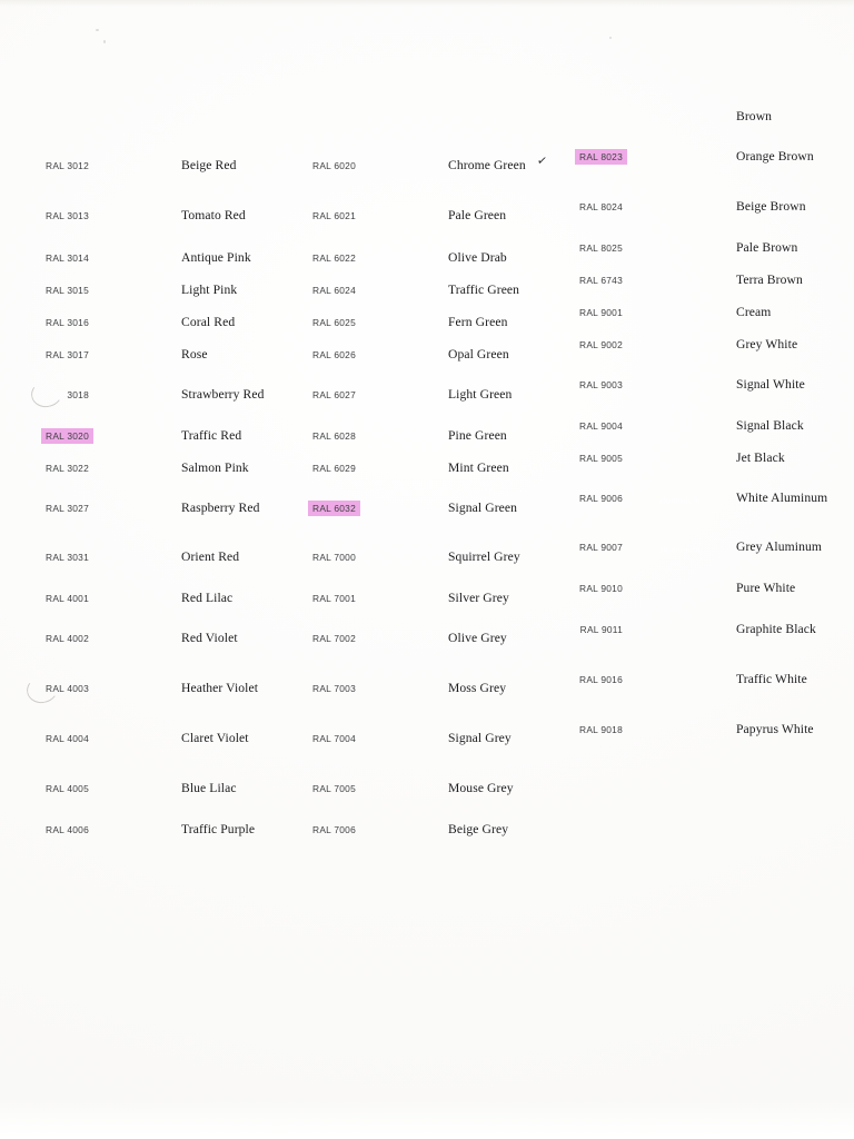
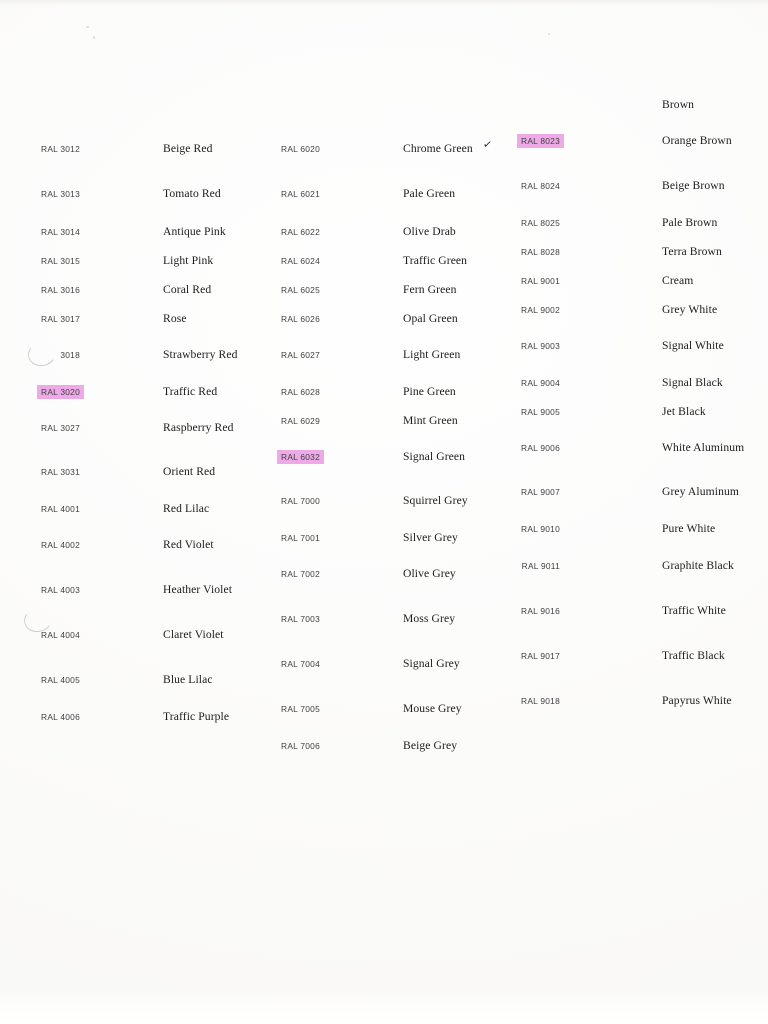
  RAL 3012
  Beige Red
  RAL 3013
  Tomato Red
  RAL 3014
  Antique Pink
  RAL 3015
  Light Pink
  RAL 3016
  Coral Red
  RAL 3017
  Rose
  3018
  Strawberry Red
  RAL 3020
  Traffic Red
- RAL 3022
- Salmon Pink
  RAL 3027
  Raspberry Red
  RAL 3031
  Orient Red
  RAL 4001
  Red Lilac
  RAL 4002
  Red Violet
  RAL 4003
  Heather Violet
  RAL 4004
  Claret Violet
  RAL 4005
  Blue Lilac
  RAL 4006
  Traffic Purple
  RAL 6020
  Chrome Green
  RAL 6021
  Pale Green
  RAL 6022
  Olive Drab
  RAL 6024
  Traffic Green
  RAL 6025
  Fern Green
  RAL 6026
  Opal Green
  RAL 6027
  Light Green
  RAL 6028
  Pine Green
  RAL 6029
  Mint Green
  RAL 6032
  Signal Green
  RAL 7000
  Squirrel Grey
  RAL 7001
  Silver Grey
  RAL 7002
  Olive Grey
  RAL 7003
  Moss Grey
  RAL 7004
  Signal Grey
  RAL 7005
  Mouse Grey
  RAL 7006
  Beige Grey
  Brown
  RAL 8023
  Orange Brown
  RAL 8024
  Beige Brown
  RAL 8025
  Pale Brown
- RAL 6743
+ RAL 8028
  Terra Brown
  RAL 9001
  Cream
  RAL 9002
  Grey White
  RAL 9003
  Signal White
  RAL 9004
  Signal Black
  RAL 9005
  Jet Black
  RAL 9006
  White Aluminum
  RAL 9007
  Grey Aluminum
  RAL 9010
  Pure White
  RAL 9011
  Graphite Black
  RAL 9016
  Traffic White
+ RAL 9017
+ Traffic Black
  RAL 9018
  Papyrus White
